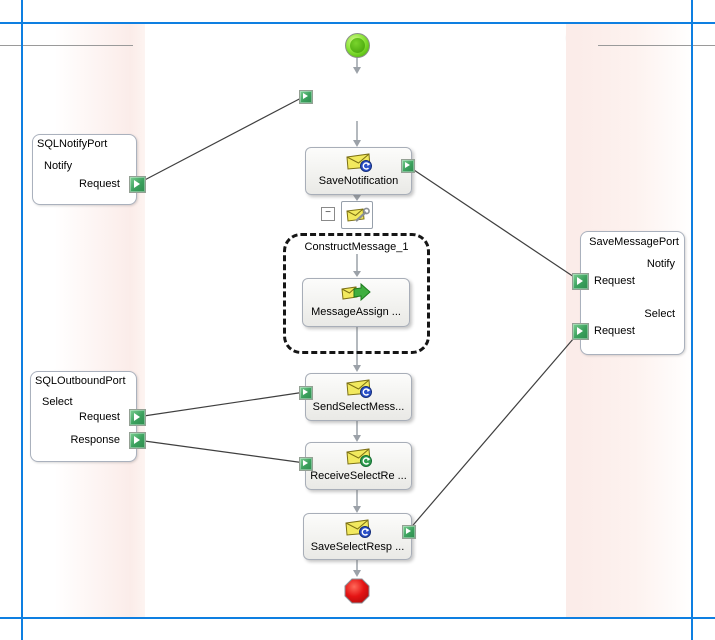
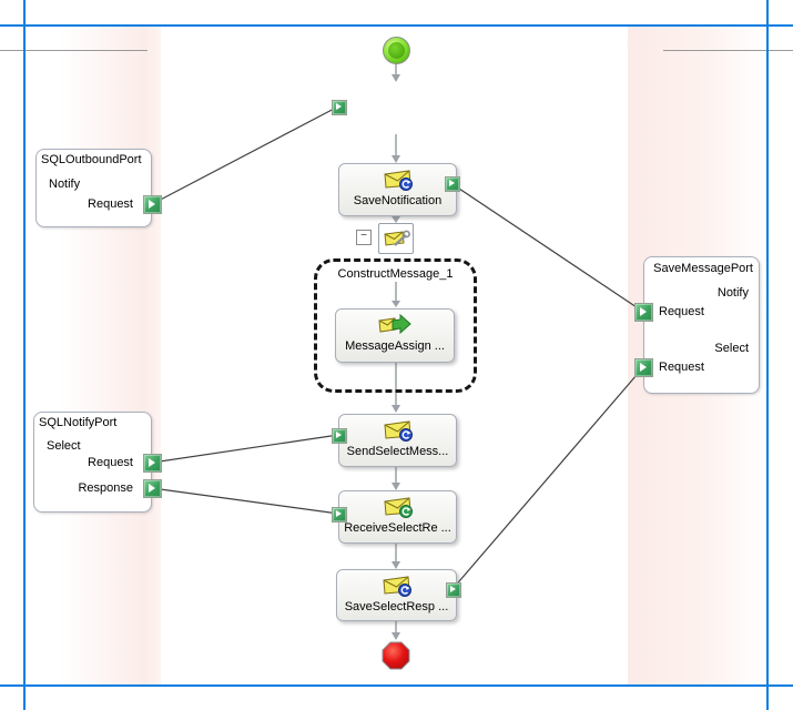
- SQLNotifyPort
+ SQLOutboundPort
  Notify
  Request
- SQLOutboundPort
+ SQLNotifyPort
  Select
  Request
  Response
  SaveMessagePort
  Notify
  Request
  Select
  Request
  SaveNotification
  −
  ConstructMessage_1
  MessageAssign ...
  SendSelectMess...
  ReceiveSelectRe ...
  SaveSelectResp ...
